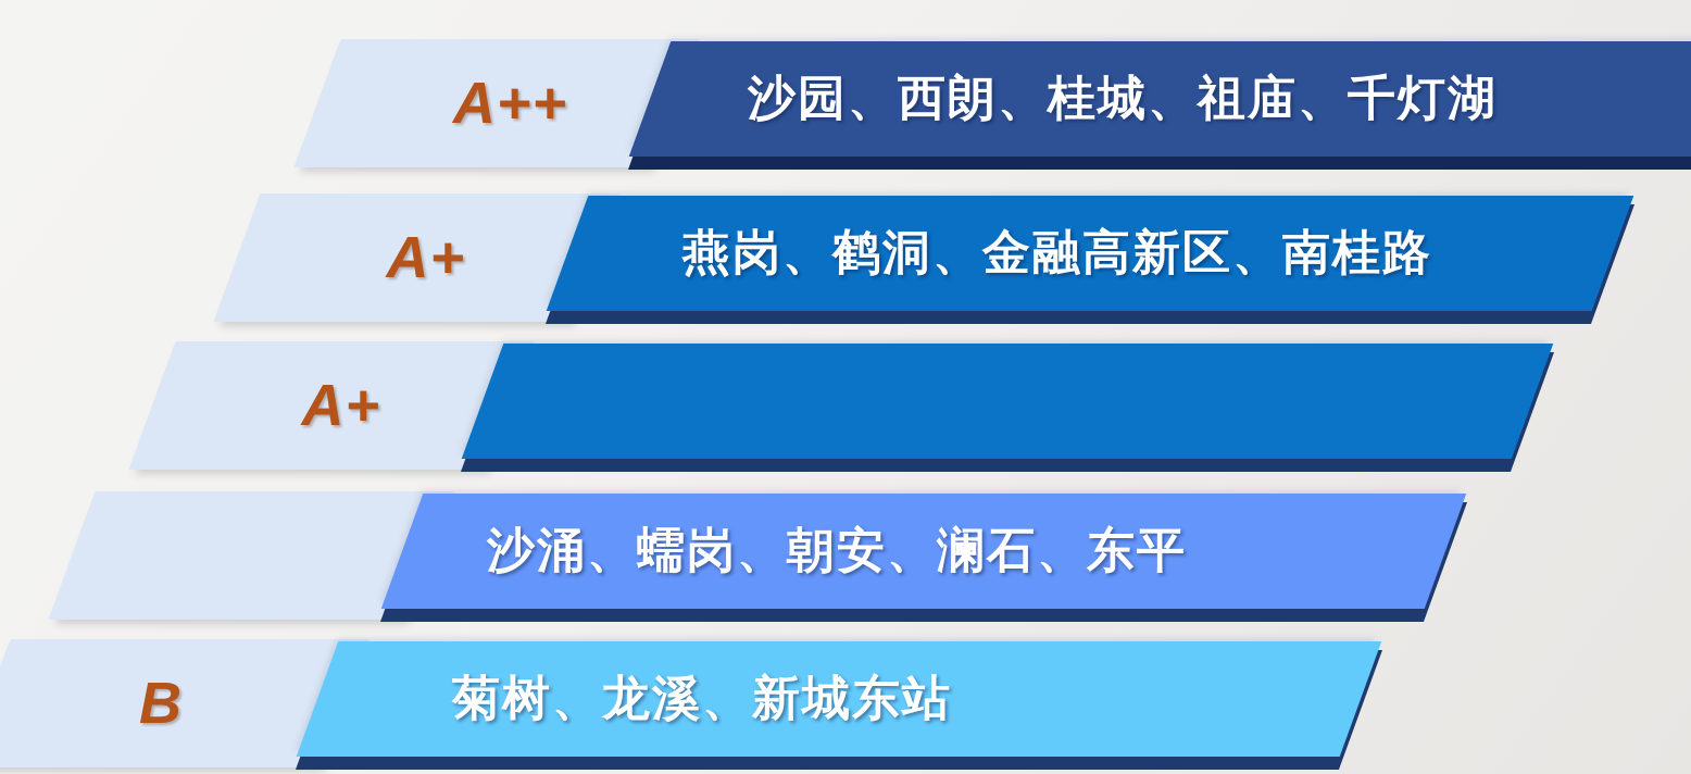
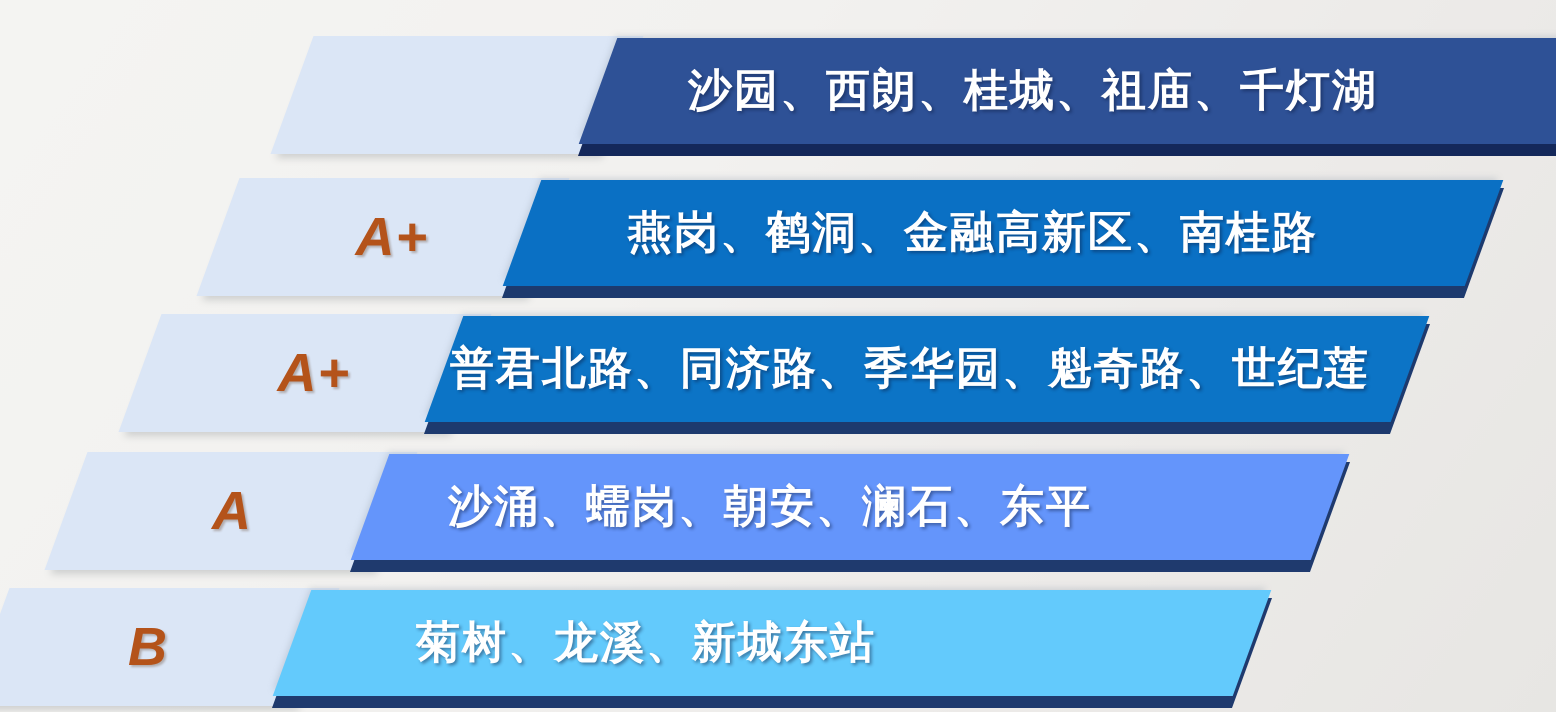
- A++
  沙园、西朗、桂城、祖庙、千灯湖
  A+
  燕岗、鹤洞、金融高新区、南桂路
  A+
+ 普君北路、同济路、季华园、魁奇路、世纪莲
+ A
  沙涌、蠕岗、朝安、澜石、东平
  B
  菊树、龙溪、新城东站
